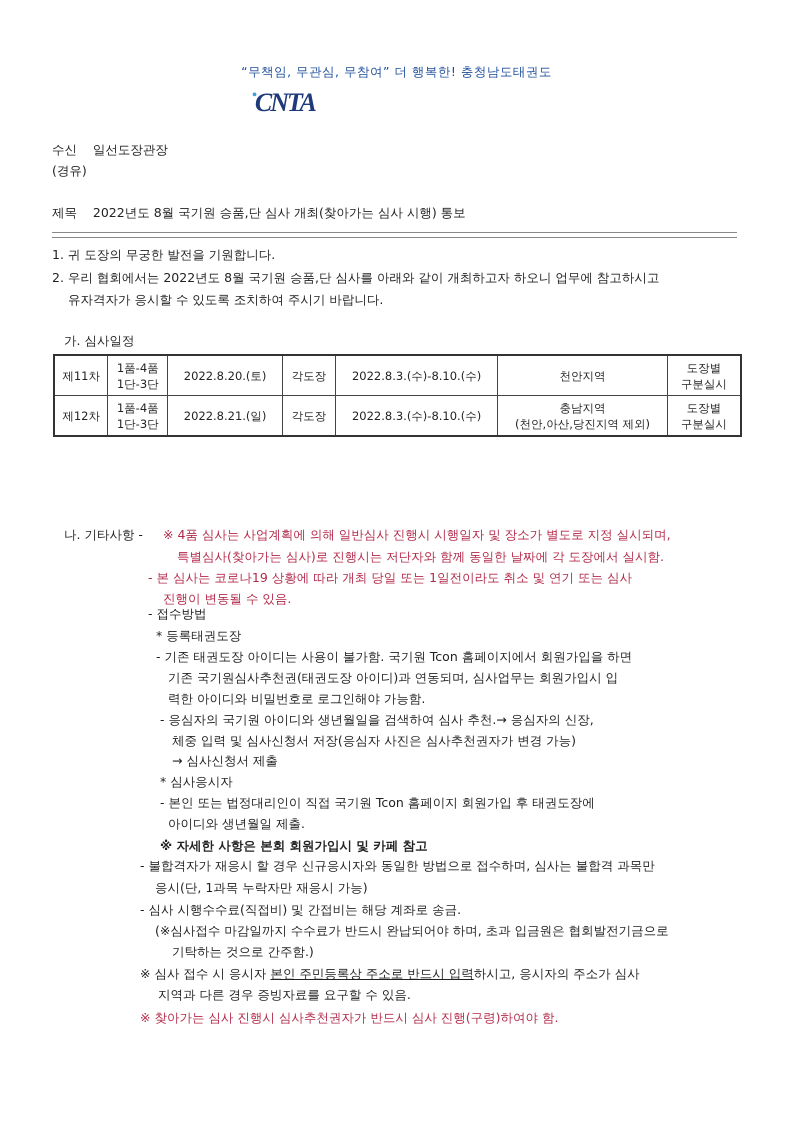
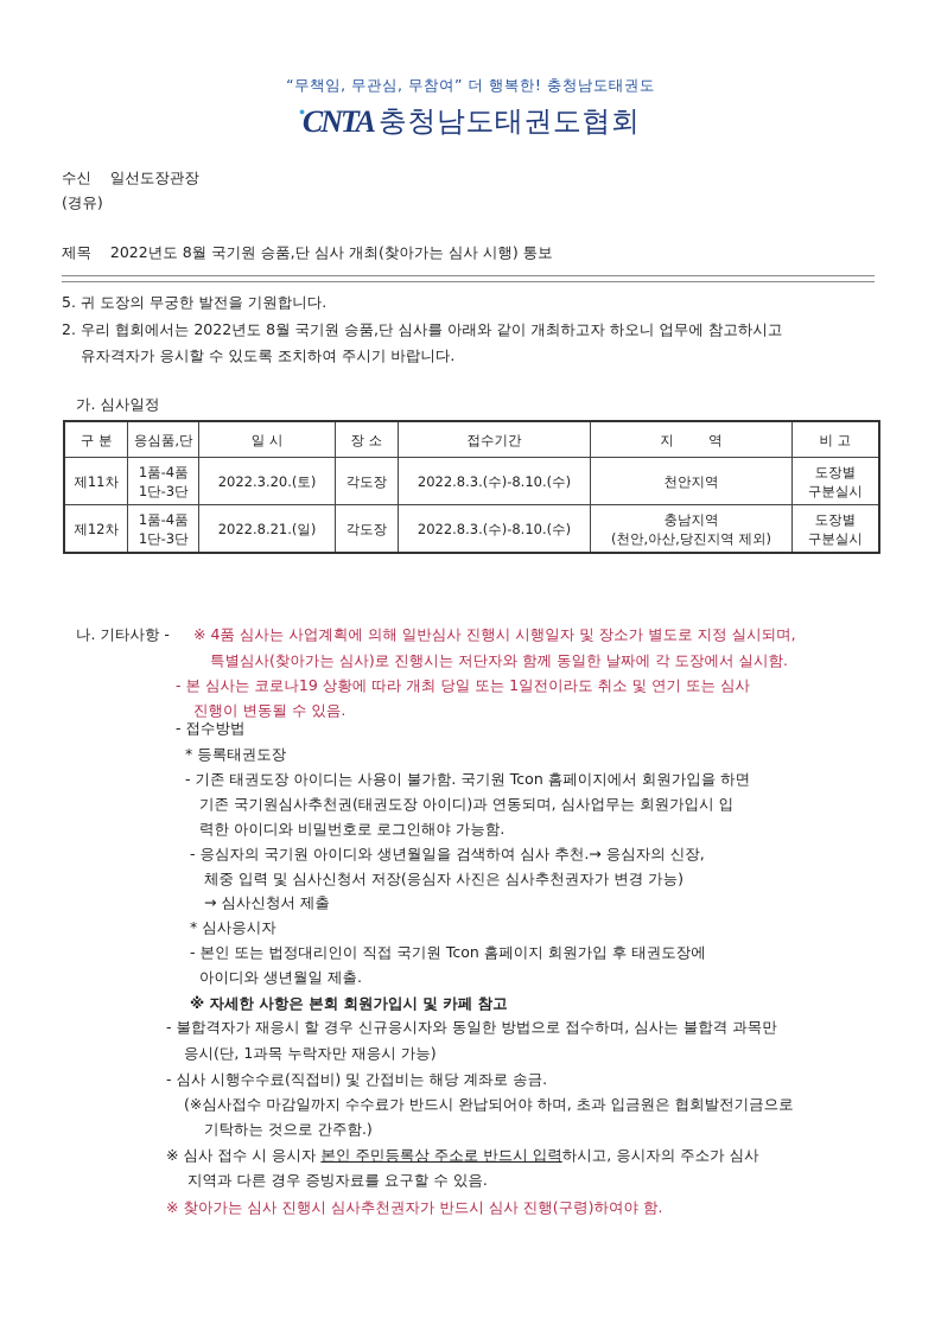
  “무책임, 무관심, 무참여” 더 행복한! 충청남도태권도
  •CNTA
+ 충청남도태권도협회
  수신 일선도장관장
  (경유)
  제목 2022년도 8월 국기원 승품,단 심사 개최(찾아가는 심사 시행) 통보
- 1. 귀 도장의 무궁한 발전을 기원합니다.
+ 5. 귀 도장의 무궁한 발전을 기원합니다.
  2. 우리 협회에서는 2022년도 8월 국기원 승품,단 심사를 아래와 같이 개최하고자 하오니 업무에 참고하시고
  유자격자가 응시할 수 있도록 조치하여 주시기 바랍니다.
  가. 심사일정
+ 구 분	응심품,단	일 시	장 소	접수기간	지 역	비 고
- 제11차	1품-4품1단-3단	2022.8.20.(토)	각도장	2022.8.3.(수)-8.10.(수)	천안지역	도장별구분실시
+ 제11차	1품-4품1단-3단	2022.3.20.(토)	각도장	2022.8.3.(수)-8.10.(수)	천안지역	도장별구분실시
  제12차	1품-4품1단-3단	2022.8.21.(일)	각도장	2022.8.3.(수)-8.10.(수)	충남지역(천안,아산,당진지역 제외)	도장별구분실시
  나. 기타사항 -
  ※ 4품 심사는 사업계획에 의해 일반심사 진행시 시행일자 및 장소가 별도로 지정 실시되며,
  특별심사(찾아가는 심사)로 진행시는 저단자와 함께 동일한 날짜에 각 도장에서 실시함.
  - 본 심사는 코로나19 상황에 따라 개최 당일 또는 1일전이라도 취소 및 연기 또는 심사
  진행이 변동될 수 있음.
  - 접수방법
  * 등록태권도장
  - 기존 태권도장 아이디는 사용이 불가함. 국기원 Tcon 홈페이지에서 회원가입을 하면
  기존 국기원심사추천권(태권도장 아이디)과 연동되며, 심사업무는 회원가입시 입
  력한 아이디와 비밀번호로 로그인해야 가능함.
  - 응심자의 국기원 아이디와 생년월일을 검색하여 심사 추천.→ 응심자의 신장,
  체중 입력 및 심사신청서 저장(응심자 사진은 심사추천권자가 변경 가능)
  → 심사신청서 제출
  * 심사응시자
  - 본인 또는 법정대리인이 직접 국기원 Tcon 홈페이지 회원가입 후 태권도장에
  아이디와 생년월일 제출.
  ※ 자세한 사항은 본회 회원가입시 및 카페 참고
  - 불합격자가 재응시 할 경우 신규응시자와 동일한 방법으로 접수하며, 심사는 불합격 과목만
  응시(단, 1과목 누락자만 재응시 가능)
  - 심사 시행수수료(직접비) 및 간접비는 해당 계좌로 송금.
  (※심사접수 마감일까지 수수료가 반드시 완납되어야 하며, 초과 입금원은 협회발전기금으로
  기탁하는 것으로 간주함.)
  ※ 심사 접수 시 응시자 본인 주민등록상 주소로 반드시 입력하시고, 응시자의 주소가 심사
  지역과 다른 경우 증빙자료를 요구할 수 있음.
  ※ 찾아가는 심사 진행시 심사추천권자가 반드시 심사 진행(구령)하여야 함.
